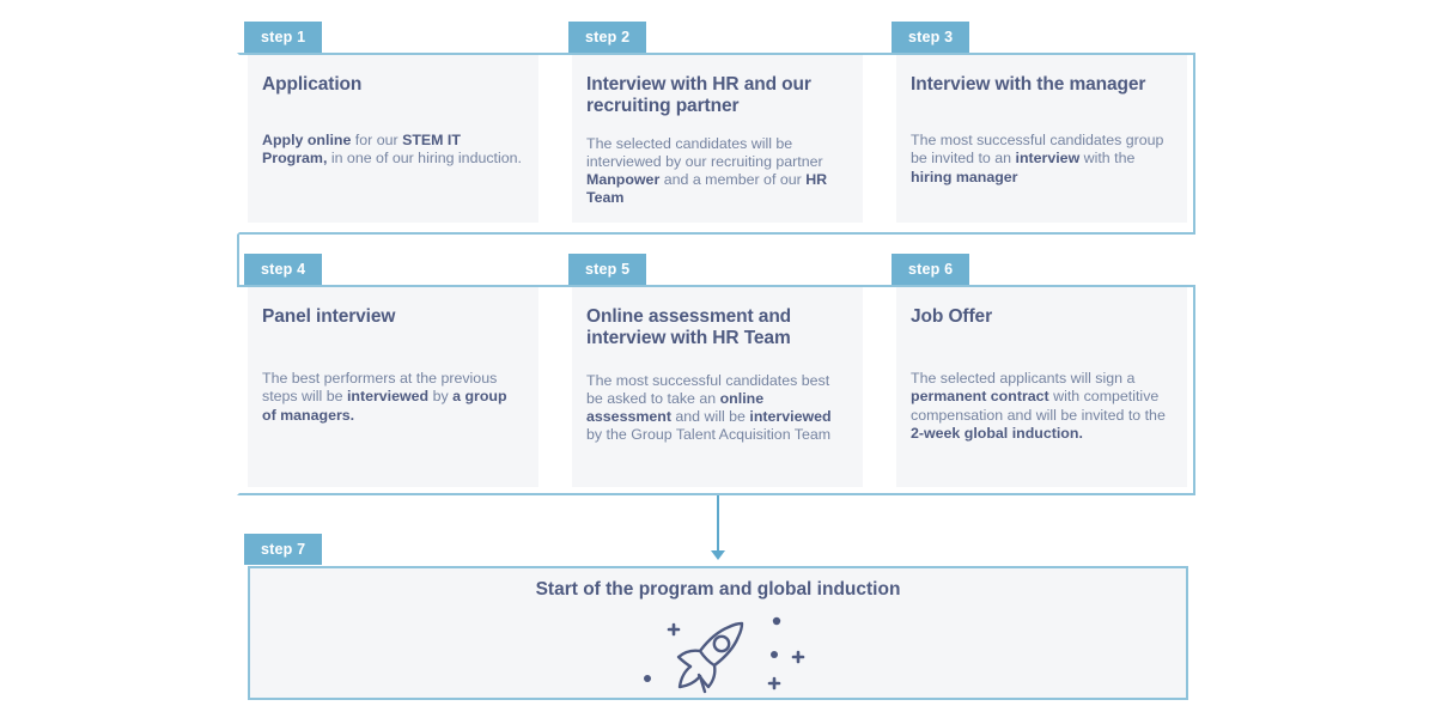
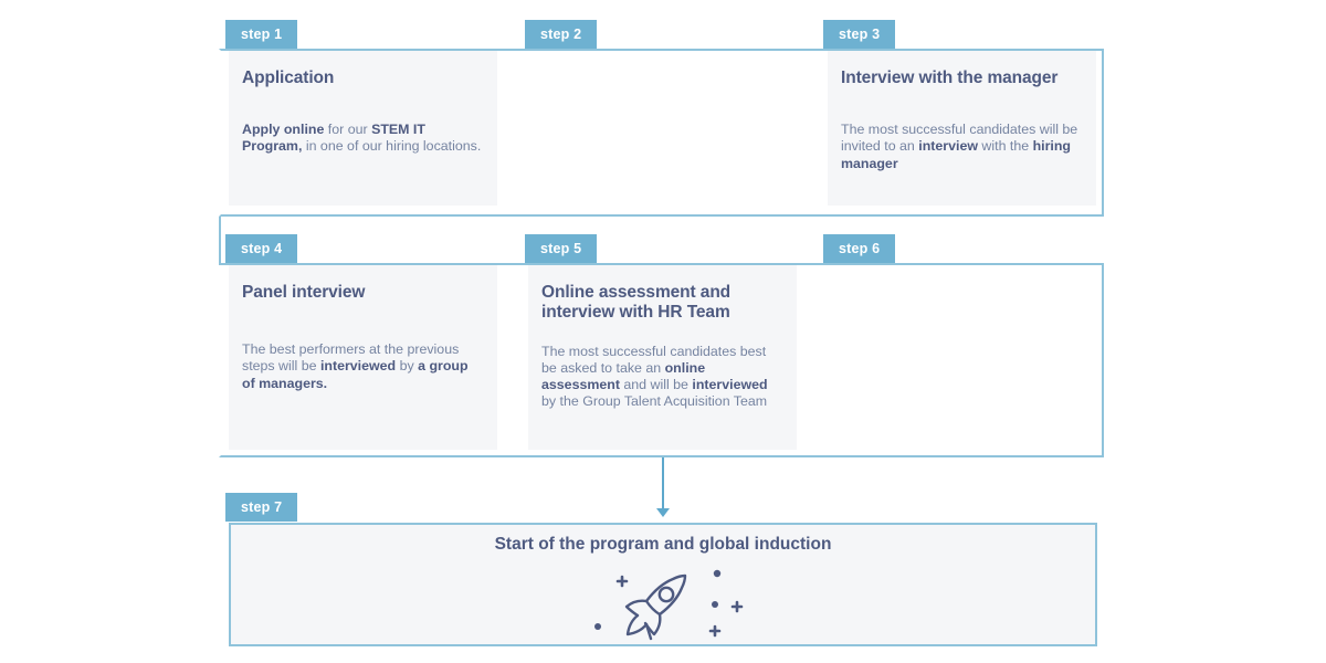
  step 1
  Application
- Apply online for our STEM IT Program, in one of our hiring induction.
+ Apply online for our STEM IT Program, in one of our hiring locations.
  step 2
- Interview with HR and our recruiting partner
- The selected candidates will be interviewed by our recruiting partner Manpower and a member of our HR Team
  step 3
  Interview with the manager
- The most successful candidates group be invited to an interview with the hiring manager
+ The most successful candidates will be invited to an interview with the hiring manager
  step 4
  Panel interview
  The best performers at the previous steps will be interviewed by a group of managers.
  step 5
  Online assessment and interview with HR Team
  The most successful candidates best be asked to take an online assessment and will be interviewed by the Group Talent Acquisition Team
  step 6
- Job Offer
- The selected applicants will sign a permanent contract with competitive compensation and will be invited to the 2-week global induction.
  step 7
  Start of the program and global induction
